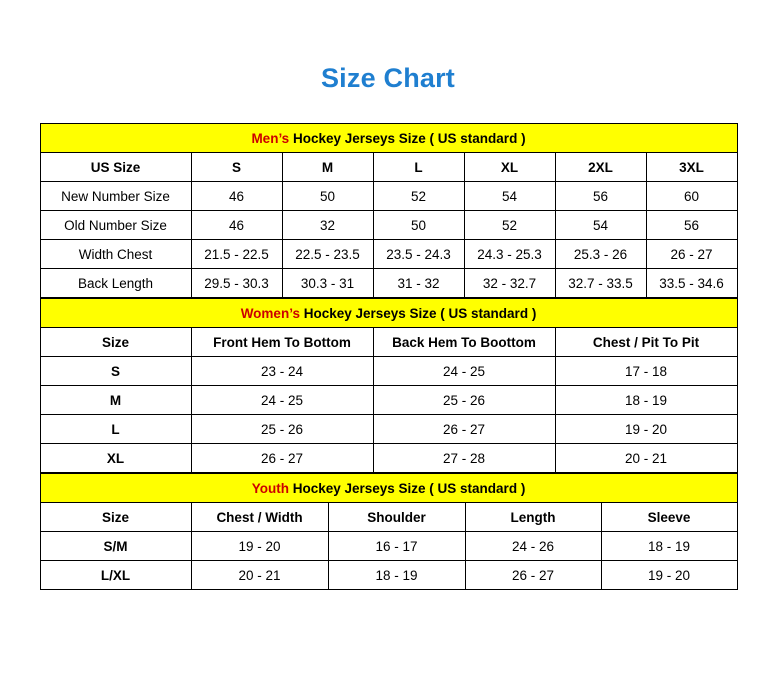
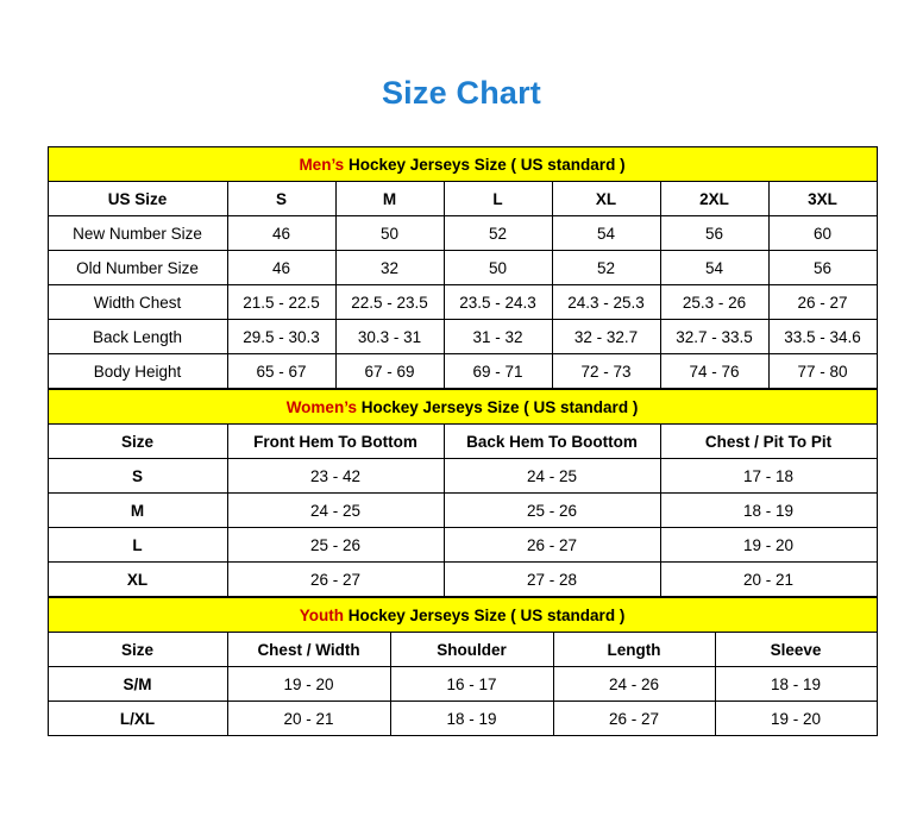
  Size Chart
  Men’s Hockey Jerseys Size ( US standard )
  US Size	S	M	L	XL	2XL	3XL
  New Number Size	46	50	52	54	56	60
  Old Number Size	46	32	50	52	54	56
  Width Chest	21.5 - 22.5	22.5 - 23.5	23.5 - 24.3	24.3 - 25.3	25.3 - 26	26 - 27
  Back Length	29.5 - 30.3	30.3 - 31	31 - 32	32 - 32.7	32.7 - 33.5	33.5 - 34.6
+ Body Height	65 - 67	67 - 69	69 - 71	72 - 73	74 - 76	77 - 80
  Women’s Hockey Jerseys Size ( US standard )
  Size	Front Hem To Bottom	Back Hem To Boottom	Chest / Pit To Pit
- S	23 - 24	24 - 25	17 - 18
+ S	23 - 42	24 - 25	17 - 18
  M	24 - 25	25 - 26	18 - 19
  L	25 - 26	26 - 27	19 - 20
  XL	26 - 27	27 - 28	20 - 21
  Youth Hockey Jerseys Size ( US standard )
  Size	Chest / Width	Shoulder	Length	Sleeve
  S/M	19 - 20	16 - 17	24 - 26	18 - 19
  L/XL	20 - 21	18 - 19	26 - 27	19 - 20
